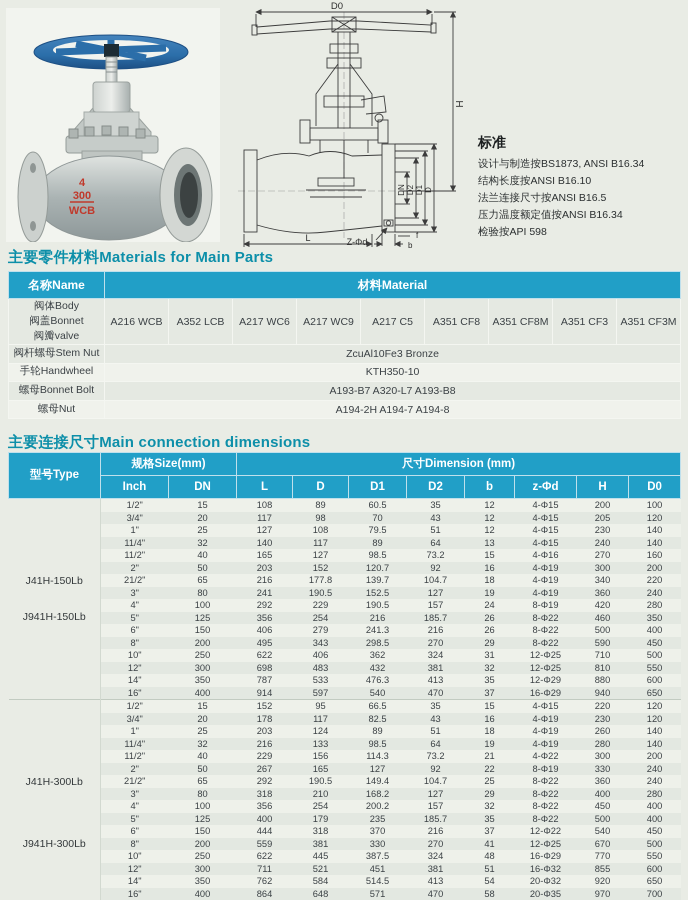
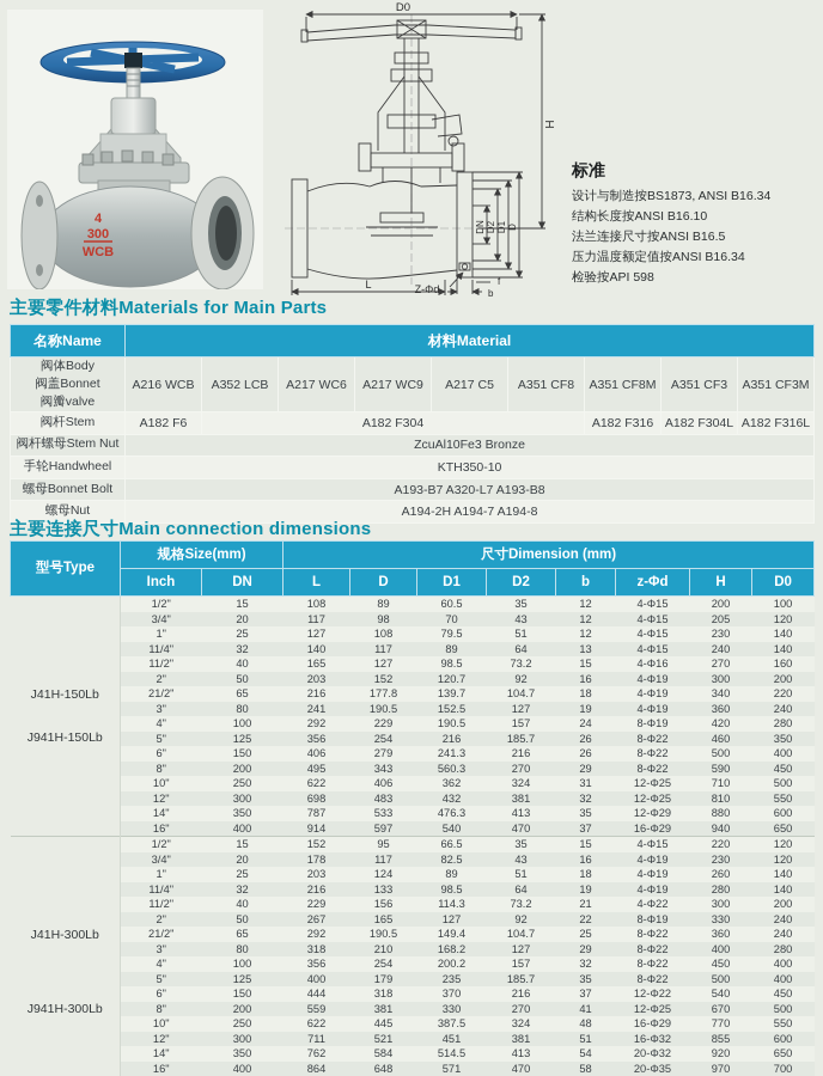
  4
  300
  WCB
  D0
  Z-Φd
  f
  b
  L
  标准
  设计与制造按BS1873, ANSI B16.34
  结构长度按ANSI B16.10
  法兰连接尺寸按ANSI B16.5
  压力温度额定值按ANSI B16.34
  检验按API 598
  主要零件材料Materials for Main Parts
  名称Name	材料Material
  阀体Body阀盖Bonnet阀瓣valve	A216 WCB	A352 LCB	A217 WC6	A217 WC9	A217 C5	A351 CF8	A351 CF8M	A351 CF3	A351 CF3M
+ 阀杆Stem	A182 F6	A182 F304	A182 F316	A182 F304L	A182 F316L
  阀杆螺母Stem Nut	ZcuAl10Fe3 Bronze
  手轮Handwheel	KTH350-10
  螺母Bonnet Bolt	A193-B7 A320-L7 A193-B8
  螺母Nut	A194-2H A194-7 A194-8
  主要连接尺寸Main connection dimensions
  型号Type	规格Size(mm)	尺寸Dimension (mm)
  Inch	DN	L	D	D1	D2	b	z-Φd	H	D0
  J41H-150LbJ941H-150Lb	1/2"	15	108	89	60.5	35	12	4-Φ15	200	100
  3/4"	20	117	98	70	43	12	4-Φ15	205	120
  1"	25	127	108	79.5	51	12	4-Φ15	230	140
  11/4"	32	140	117	89	64	13	4-Φ15	240	140
  11/2"	40	165	127	98.5	73.2	15	4-Φ16	270	160
  2"	50	203	152	120.7	92	16	4-Φ19	300	200
  21/2"	65	216	177.8	139.7	104.7	18	4-Φ19	340	220
  3"	80	241	190.5	152.5	127	19	4-Φ19	360	240
  4"	100	292	229	190.5	157	24	8-Φ19	420	280
  5"	125	356	254	216	185.7	26	8-Φ22	460	350
  6"	150	406	279	241.3	216	26	8-Φ22	500	400
- 8"	200	495	343	298.5	270	29	8-Φ22	590	450
+ 8"	200	495	343	560.3	270	29	8-Φ22	590	450
  10"	250	622	406	362	324	31	12-Φ25	710	500
  12"	300	698	483	432	381	32	12-Φ25	810	550
  14"	350	787	533	476.3	413	35	12-Φ29	880	600
  16"	400	914	597	540	470	37	16-Φ29	940	650
  J41H-300LbJ941H-300Lb	1/2"	15	152	95	66.5	35	15	4-Φ15	220	120
  3/4"	20	178	117	82.5	43	16	4-Φ19	230	120
  1"	25	203	124	89	51	18	4-Φ19	260	140
  11/4"	32	216	133	98.5	64	19	4-Φ19	280	140
  11/2"	40	229	156	114.3	73.2	21	4-Φ22	300	200
  2"	50	267	165	127	92	22	8-Φ19	330	240
  21/2"	65	292	190.5	149.4	104.7	25	8-Φ22	360	240
  3"	80	318	210	168.2	127	29	8-Φ22	400	280
  4"	100	356	254	200.2	157	32	8-Φ22	450	400
  5"	125	400	179	235	185.7	35	8-Φ22	500	400
  6"	150	444	318	370	216	37	12-Φ22	540	450
  8"	200	559	381	330	270	41	12-Φ25	670	500
  10"	250	622	445	387.5	324	48	16-Φ29	770	550
  12"	300	711	521	451	381	51	16-Φ32	855	600
  14"	350	762	584	514.5	413	54	20-Φ32	920	650
  16"	400	864	648	571	470	58	20-Φ35	970	700
